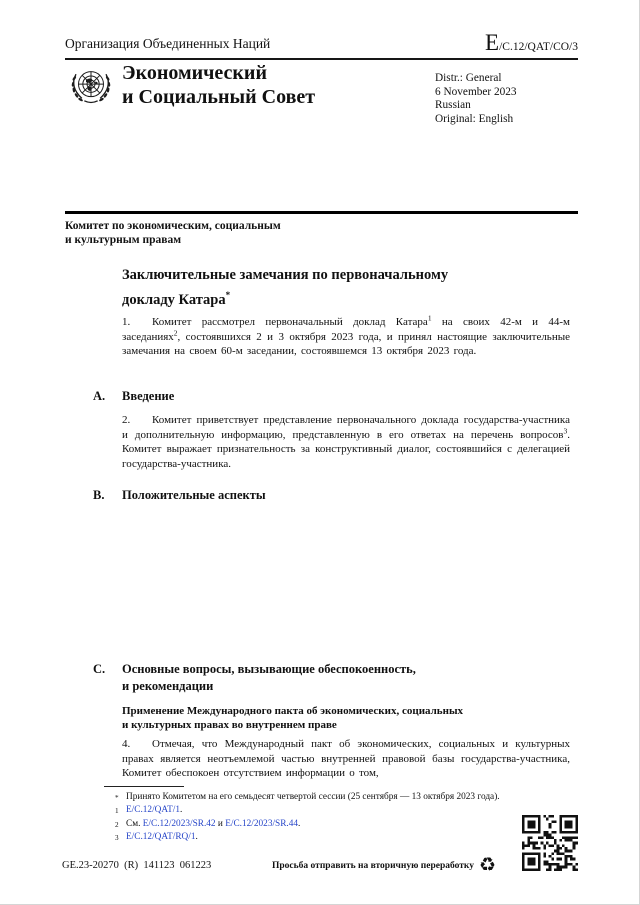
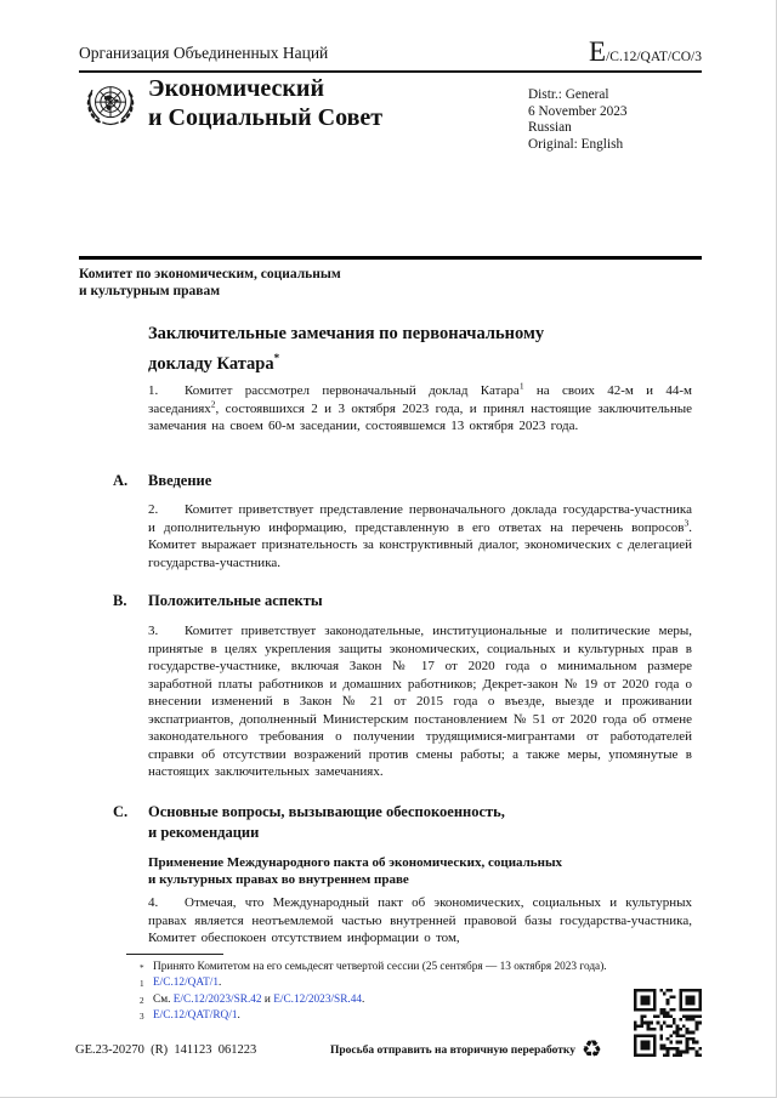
  Организация Объединенных Наций
  E
  /C.12/QAT/CO/3
  Экономический
  и Социальный Совет
  Distr.: General
  6 November 2023
  Russian
  Original: English
  Комитет по экономическим, социальным
  и культурным правам
  Заключительные замечания по первоначальному
  докладу Катара*
  1. Комитет рассмотрел первоначальный доклад Катара1 на своих 42-м и 44-м заседаниях2, состоявшихся 2 и 3 октября 2023 года, и принял настоящие заключительные замечания на своем 60-м заседании, состоявшемся 13 октября 2023 года.
  A.
  Введение
- 2. Комитет приветствует представление первоначального доклада государства-участника и дополнительную информацию, представленную в его ответах на перечень вопросов3. Комитет выражает признательность за конструктивный диалог, состоявшийся с делегацией государства-участника.
+ 2. Комитет приветствует представление первоначального доклада государства-участника и дополнительную информацию, представленную в его ответах на перечень вопросов3. Комитет выражает признательность за конструктивный диалог, экономических с делегацией государства-участника.
  B.
  Положительные аспекты
+ 3. Комитет приветствует законодательные, институциональные и политические меры, принятые в целях укрепления защиты экономических, социальных и культурных прав в государстве-участнике, включая Закон № 17 от 2020 года о минимальном размере заработной платы работников и домашних работников; Декрет-закон № 19 от 2020 года о внесении изменений в Закон № 21 от 2015 года о въезде, выезде и проживании экспатриантов, дополненный Министерским постановлением № 51 от 2020 года об отмене законодательного требования о получении трудящимися-мигрантами от работодателей справки об отсутствии возражений против смены работы; а также меры, упомянутые в настоящих заключительных замечаниях.
  C.
  Основные вопросы, вызывающие обеспокоенность,
  и рекомендации
  Применение Международного пакта об экономических, социальных
  и культурных правах во внутреннем праве
  4. Отмечая, что Международный пакт об экономических, социальных и культурных правах является неотъемлемой частью внутренней правовой базы государства-участника, Комитет обеспокоен отсутствием информации о том,
  *
  Принято Комитетом на его семьдесят четвертой сессии (25 сентября — 13 октября 2023 года).
  1
  E/C.12/QAT/1.
  2
  См. E/C.12/2023/SR.42 и E/C.12/2023/SR.44.
  3
  E/C.12/QAT/RQ/1.
  GE.23-20270 (R) 141123 061223
  Просьба отправить на вторичную переработку
  ♻
